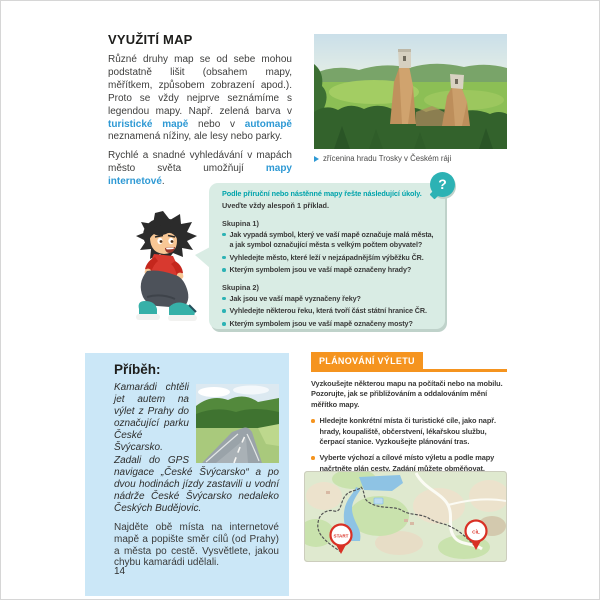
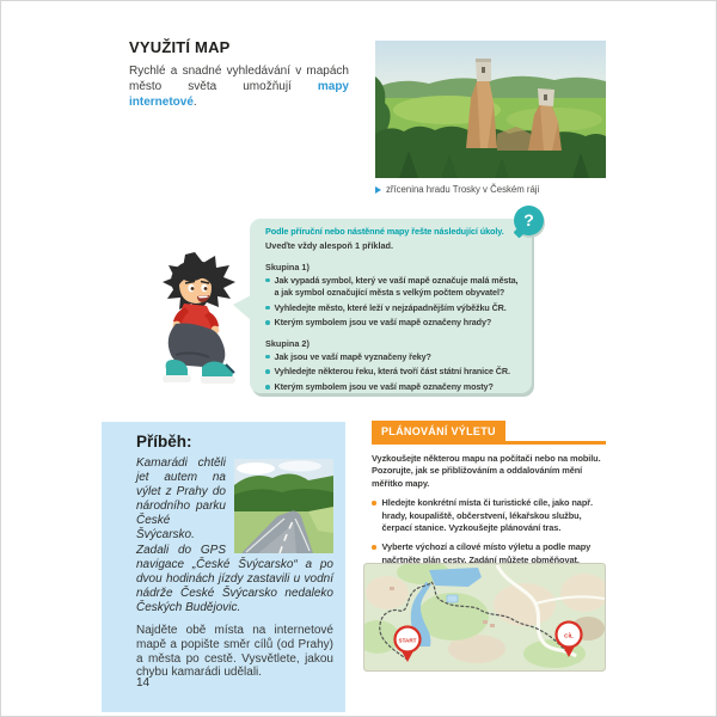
  VYUŽITÍ MAP
- Různé druhy map se od sebe mohou podstatně lišit (obsahem mapy, měřítkem, způsobem zobrazení apod.). Proto se vždy nejprve seznámíme s legendou mapy. Např. zelená barva v turistické mapě nebo v automapě neznamená nížiny, ale lesy nebo parky.
  Rychlé a snadné vyhledávání v mapách město světa umožňují mapy internetové.
  zřícenina hradu Trosky v Českém ráji
  ?
  Podle příruční nebo nástěnné mapy řešte následující úkoly.
  Uveďte vždy alespoň 1 příklad.
  Skupina 1)
  Jak vypadá symbol, který ve vaší mapě označuje malá města, a jak symbol označující města s velkým počtem obyvatel?
  Vyhledejte město, které leží v nejzápadnějším výběžku ČR.
  Kterým symbolem jsou ve vaší mapě označeny hrady?
  Skupina 2)
  Jak jsou ve vaší mapě vyznačeny řeky?
  Vyhledejte některou řeku, která tvoří část státní hranice ČR.
  Kterým symbolem jsou ve vaší mapě označeny mosty?
  Příběh:
- Kamarádi chtěli jet autem na výlet z Prahy do označující parku České Švýcarsko. Zadali do GPS navigace „České Švýcarsko“ a po dvou hodinách jízdy zastavili u vodní nádrže České Švýcarsko nedaleko Českých Budějovic.
+ Kamarádi chtěli jet autem na výlet z Prahy do národního parku České Švýcarsko. Zadali do GPS navigace „České Švýcarsko“ a po dvou hodinách jízdy zastavili u vodní nádrže České Švýcarsko nedaleko Českých Budějovic.
  Najděte obě místa na internetové mapě a popište směr cílů (od Prahy) a města po cestě. Vysvětlete, jakou chybu kamarádi udělali.
  14
  PLÁNOVÁNÍ VÝLETU
  Vyzkoušejte některou mapu na počítači nebo na mobilu. Pozorujte, jak se přibližováním a oddalováním mění měřítko mapy.
  Hledejte konkrétní místa či turistické cíle, jako např. hrady, koupaliště, občerstvení, lékařskou službu, čerpací stanice. Vyzkoušejte plánování tras.
  Vyberte výchozí a cílové místo výletu a podle mapy načrtněte plán cesty. Zadání můžete obměňovat.
